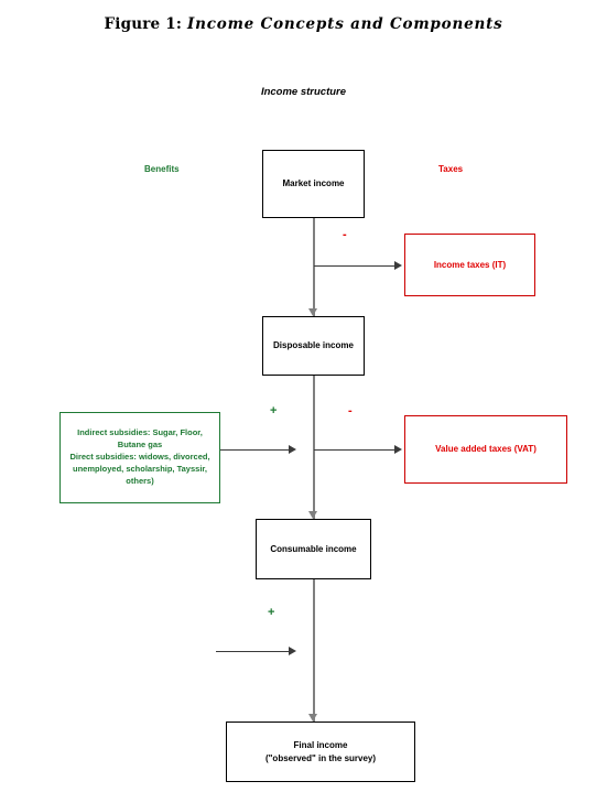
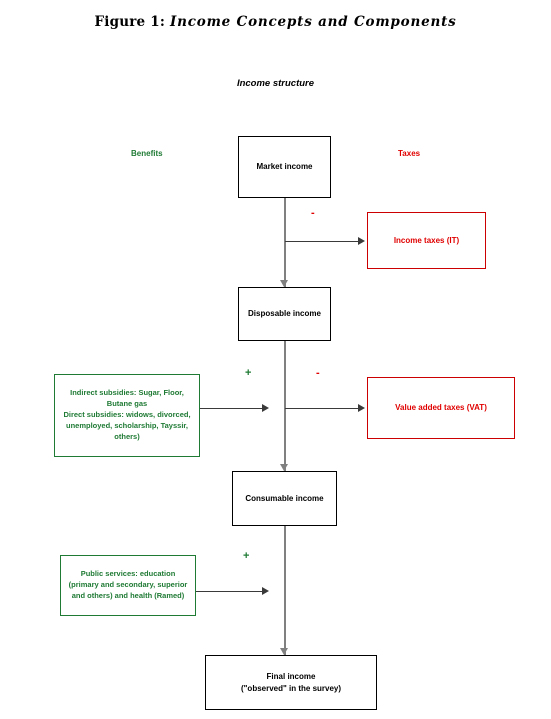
  Figure 1: Income Concepts and Components
  Income structure
  Benefits
  Taxes
  -
  +
  -
  +
  Market income
  Income taxes (IT)
  Disposable income
  Indirect subsidies: Sugar, Floor, Butane gas
  Direct subsidies: widows, divorced, unemployed, scholarship, Tayssir, others)
  Value added taxes (VAT)
  Consumable income
+ Public services: education (primary and secondary, superior and others) and health (Ramed)
  Final income
  ("observed" in the survey)
